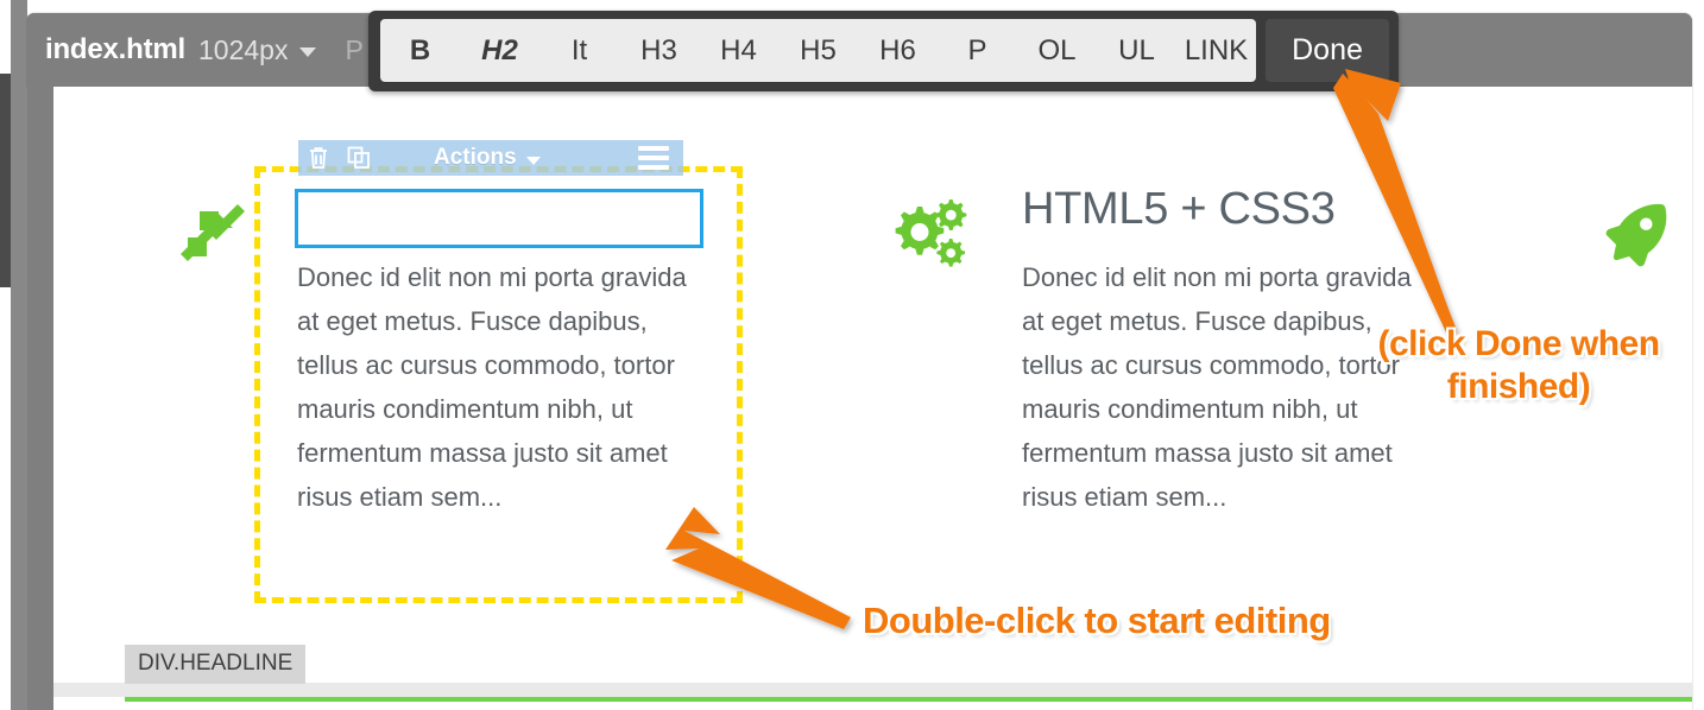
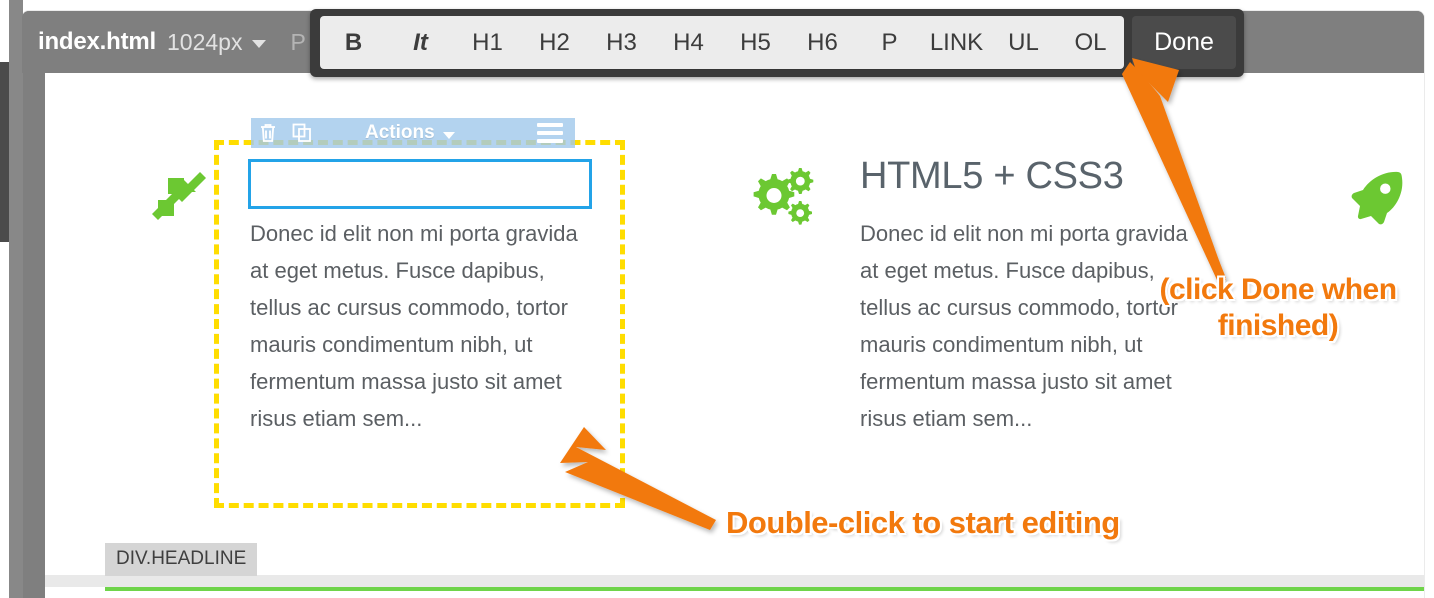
  index.html
  1024px
  P
  Donec id elit non mi porta gravida at eget metus. Fusce dapibus, tellus ac cursus commodo, tortor mauris condimentum nibh, ut fermentum massa justo sit amet risus etiam sem...
  HTML5 + CSS3
  Donec id elit non mi porta gravida at eget metus. Fusce dapibus, tellus ac cursus commodo, tortor mauris condimentum nibh, ut fermentum massa justo sit amet risus etiam sem...
  Actions
  B
- H2
+ It
+ H1
- It
+ H2
  H3
  H4
  H5
  H6
  P
- OL
+ LINK
  UL
- LINK
+ OL
  Done
  DIV.HEADLINE
  (click Done when
  finished)
  Double-click to start editing
